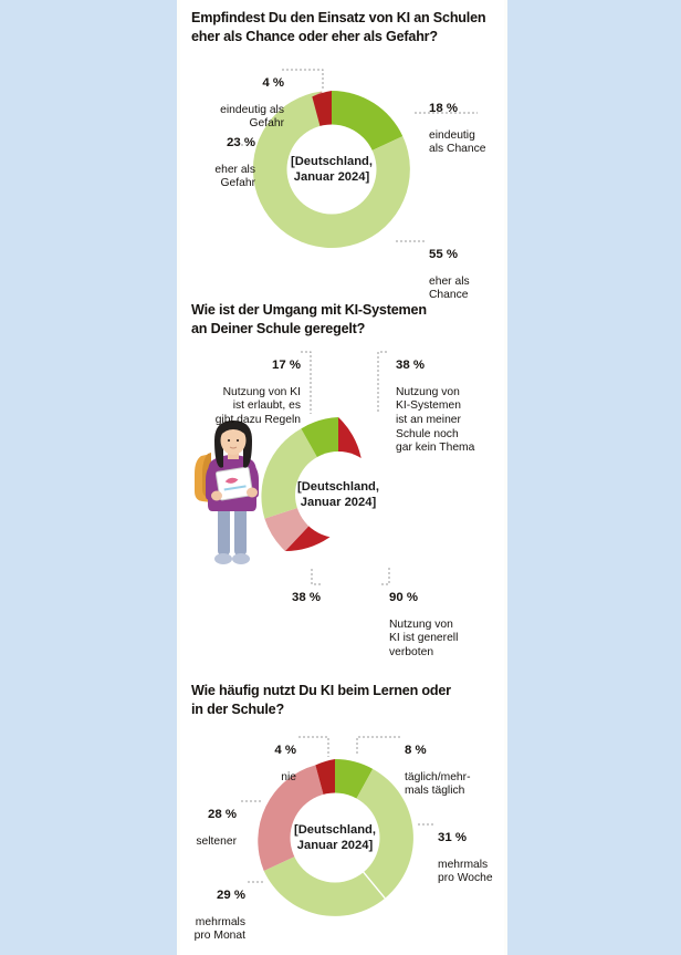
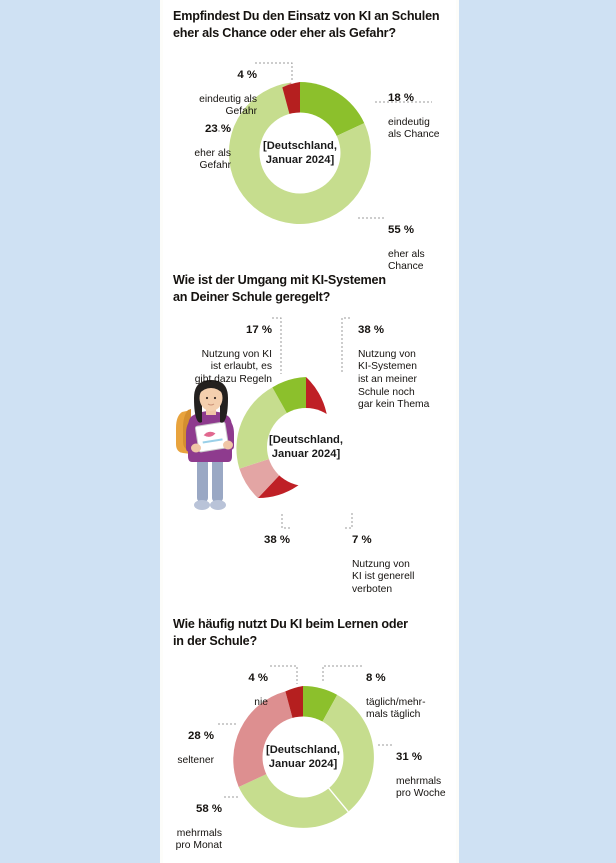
  Empfindest Du den Einsatz von KI an Schulen
  eher als Chance oder eher als Gefahr?
  [Deutschland,
  Januar 2024]
  4 %
  eindeutig als Gefahr
  18 %
  eindeutig
  als Chance
  55 %
  eher als
  Chance
  23 %
  eher als
  Gefahr
  Wie ist der Umgang mit KI-Systemen
  an Deiner Schule geregelt?
  [Deutschland,
  Januar 2024]
  17 %
  Nutzung von KI
  ist erlaubt, es
  gibt dazu Regeln
  38 %
  Nutzung von
  KI-Systemen
  ist an meiner
  Schule noch
  gar kein Thema
- 90 %
+ 7 %
  Nutzung von
  KI ist generell
  verboten
  38 %
  Wie häufig nutzt Du KI beim Lernen oder
  in der Schule?
  [Deutschland,
  Januar 2024]
  4 %
  nie
  8 %
  täglich/mehr-
  mals täglich
  31 %
  mehrmals
  pro Woche
- 29 %
+ 58 %
  mehrmals
  pro Monat
  28 %
  seltener
